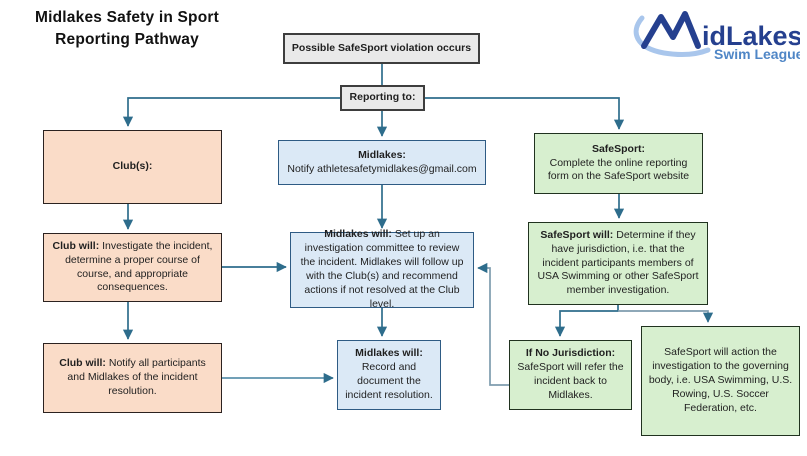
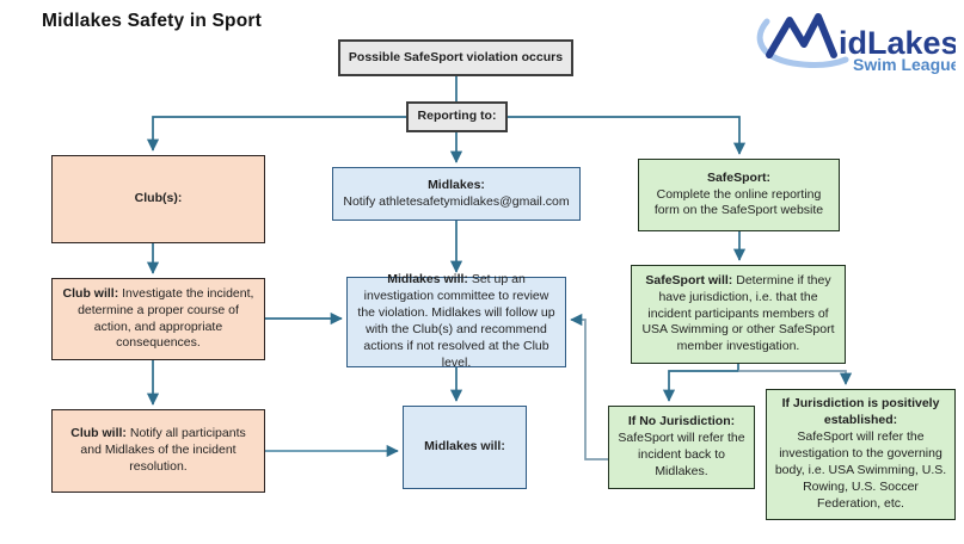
  Midlakes Safety in Sport
- Reporting Pathway
  idLakes
  Swim League
  Possible SafeSport violation occurs
  Reporting to:
  Club(s):
  Midlakes:
  Notify athletesafetymidlakes@gmail.com
  SafeSport:
  Complete the online reporting form on the SafeSport website
- Club will: Investigate the incident, determine a proper course of course, and appropriate consequences.
+ Club will: Investigate the incident, determine a proper course of action, and appropriate consequences.
- Midlakes will: Set up an investigation committee to review the incident. Midlakes will follow up with the Club(s) and recommend actions if not resolved at the Club level.
+ Midlakes will: Set up an investigation committee to review the violation. Midlakes will follow up with the Club(s) and recommend actions if not resolved at the Club level.
  SafeSport will: Determine if they have jurisdiction, i.e. that the incident participants members of USA Swimming or other SafeSport member investigation.
  Club will: Notify all participants and Midlakes of the incident resolution.
  Midlakes will:
- Record and document the incident resolution.
  If No Jurisdiction:
  SafeSport will refer the incident back to Midlakes.
+ If Jurisdiction is positively established:
- SafeSport will action the investigation to the governing body, i.e. USA Swimming, U.S. Rowing, U.S. Soccer Federation, etc.
+ SafeSport will refer the investigation to the governing body, i.e. USA Swimming, U.S. Rowing, U.S. Soccer Federation, etc.
